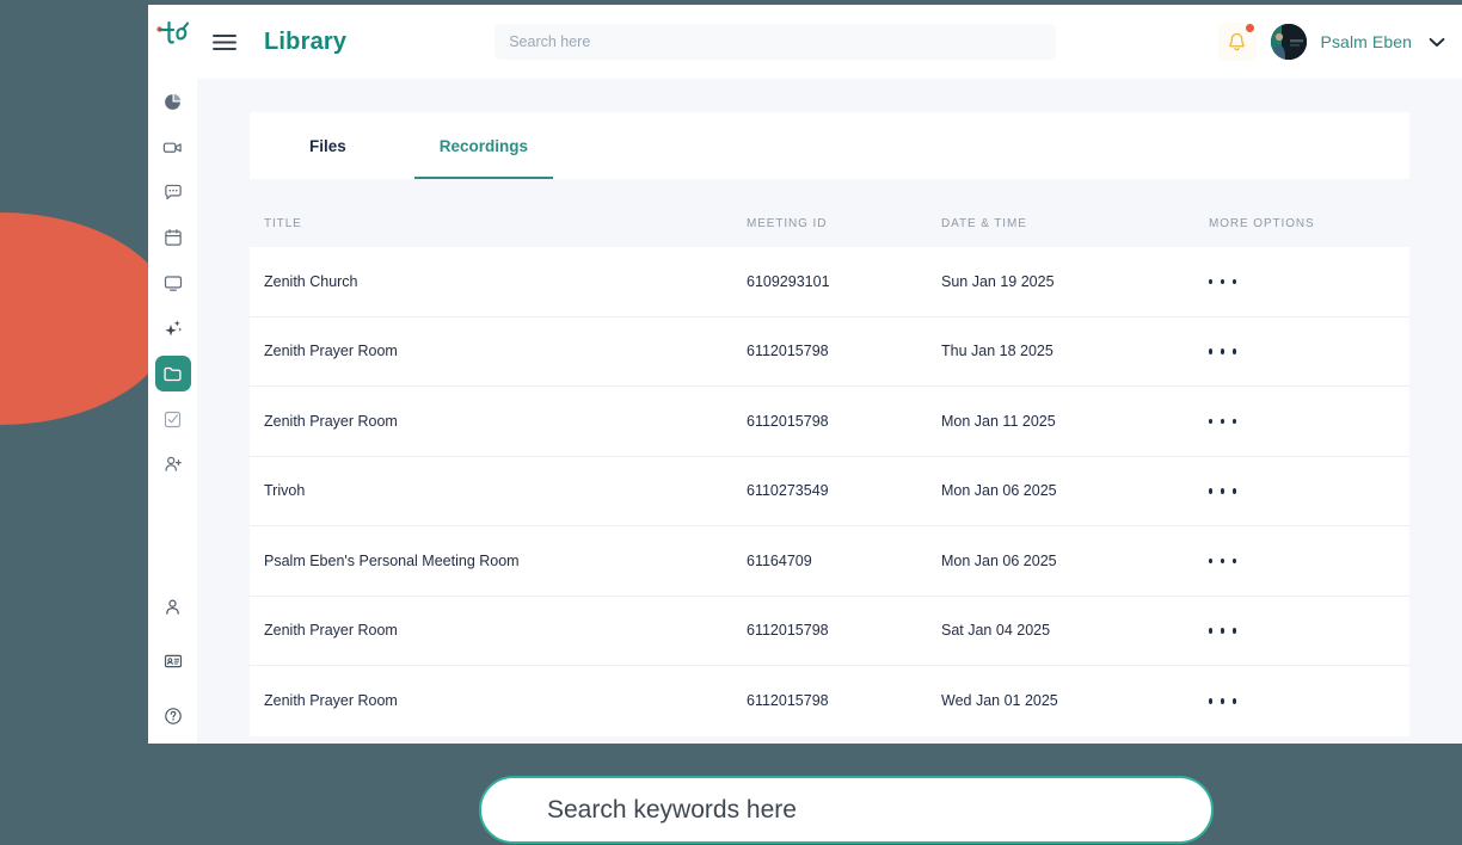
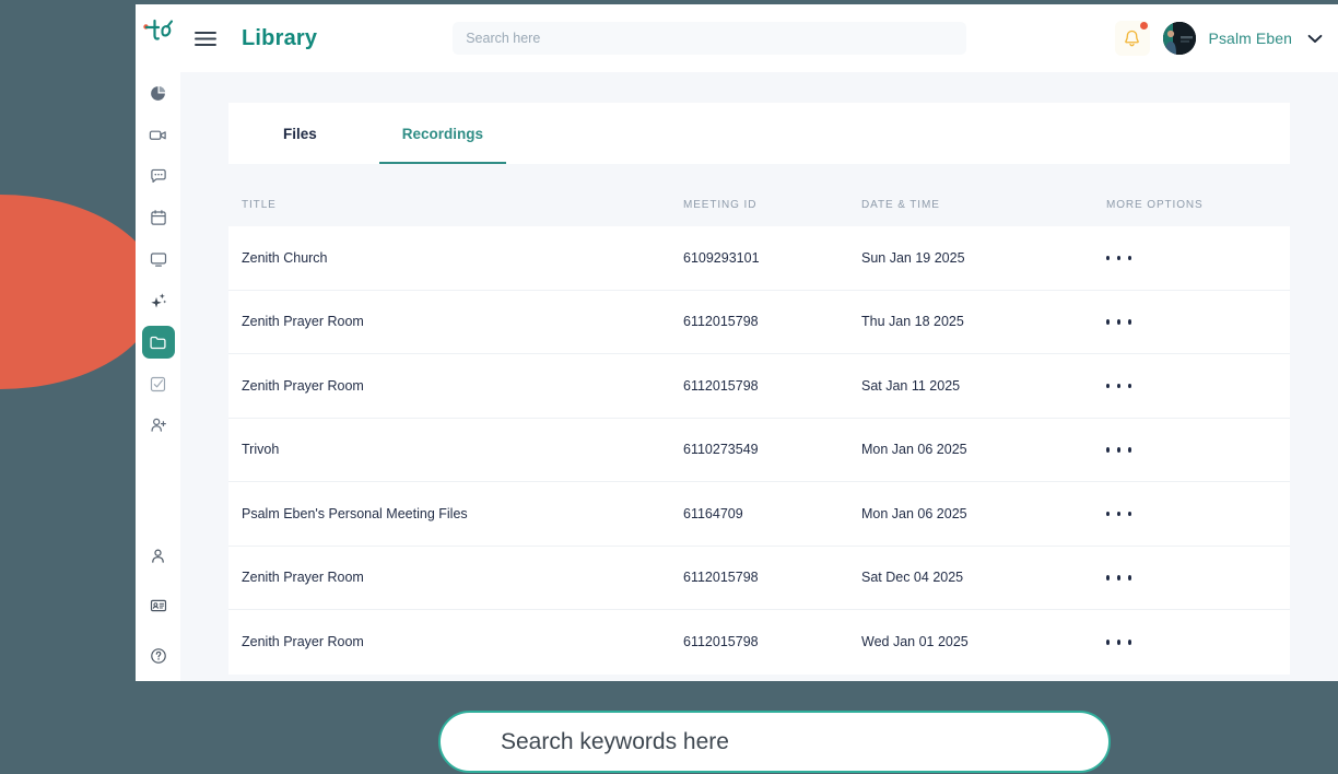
  Library
  Search here
  Psalm Eben
  Files
  Recordings
  TITLE
  MEETING ID
  DATE & TIME
  MORE OPTIONS
  Zenith Church
  6109293101
  Sun Jan 19 2025
  Zenith Prayer Room
  6112015798
  Thu Jan 18 2025
  Zenith Prayer Room
  6112015798
- Mon Jan 11 2025
+ Sat Jan 11 2025
  Trivoh
  6110273549
  Mon Jan 06 2025
- Psalm Eben's Personal Meeting Room
+ Psalm Eben's Personal Meeting Files
  61164709
  Mon Jan 06 2025
  Zenith Prayer Room
  6112015798
- Sat Jan 04 2025
+ Sat Dec 04 2025
  Zenith Prayer Room
  6112015798
  Wed Jan 01 2025
  Search keywords here
